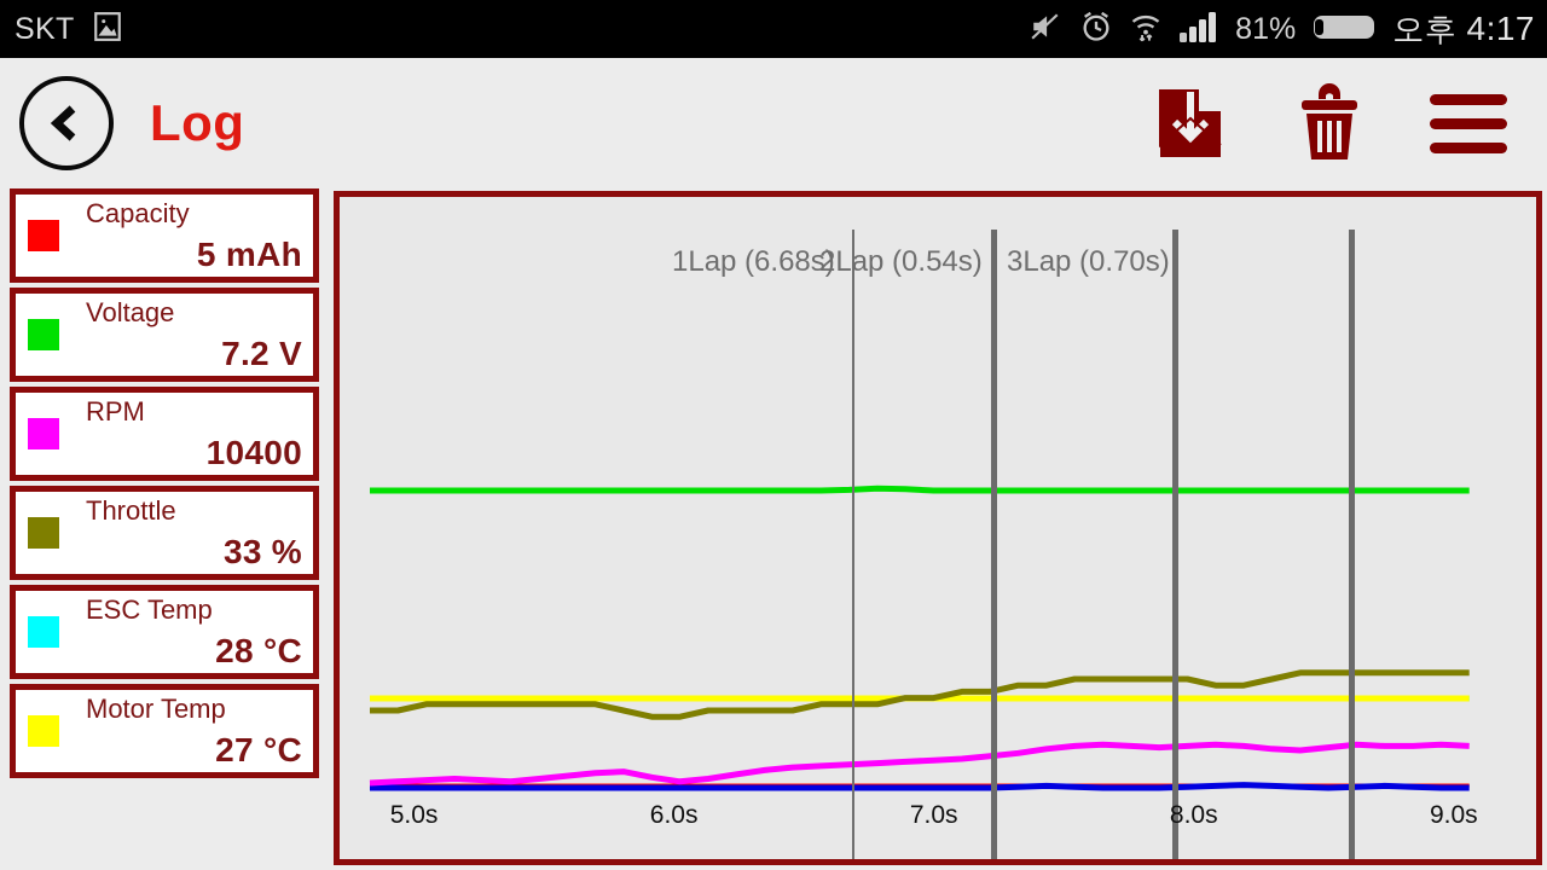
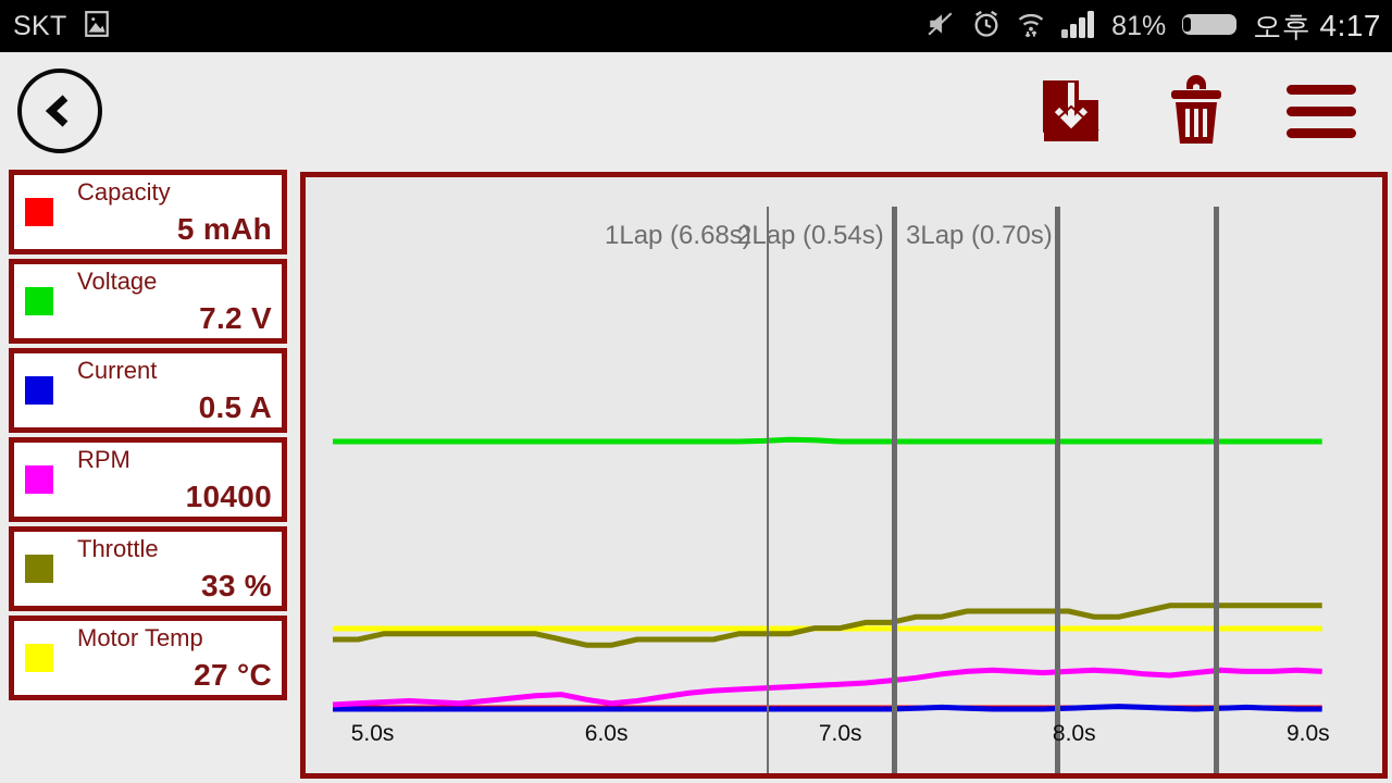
  SKT
  81%
  오후 4:17
- Log
  Capacity
  5 mAh
  Voltage
  7.2 V
+ Current
+ 0.5 A
  RPM
  10400
  Throttle
  33 %
- ESC Temp
- 28 °C
  Motor Temp
  27 °C
  1Lap (6.68s)
  2Lap (0.54s)
  3Lap (0.70s)
  5.0s
  6.0s
  7.0s
  8.0s
  9.0s
